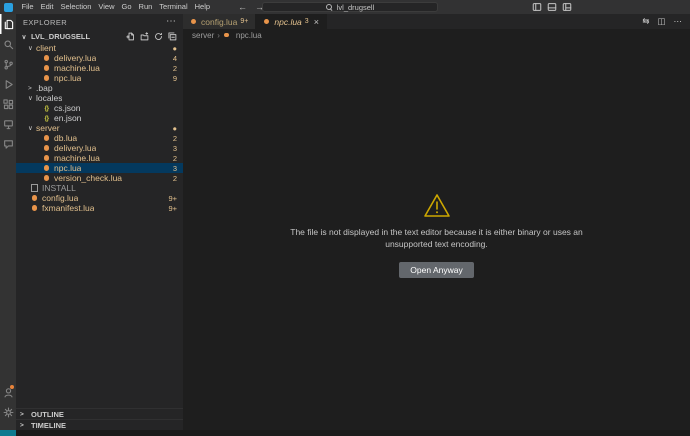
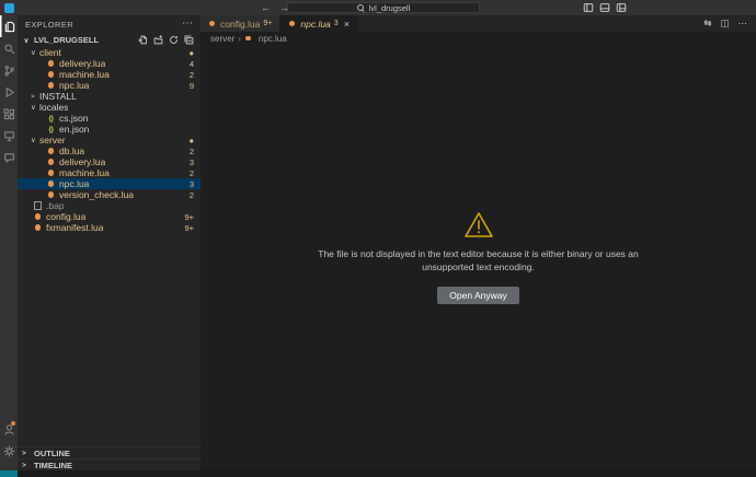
- File
- Edit
- Selection
- View
- Go
- Run
- Terminal
- Help
  ←
  →
  lvl_drugsell
  EXPLORER
  ⋯
  LVL_DRUGSELL
  client
  ●
  delivery.lua
  4
  machine.lua
  2
  npc.lua
  9
- .bap
+ INSTALL
  locales
  cs.json
  en.json
  server
  ●
  db.lua
  2
  delivery.lua
  3
  machine.lua
  2
  npc.lua
  3
  version_check.lua
  2
- INSTALL
+ .bap
  config.lua
  9+
  fxmanifest.lua
  9+
  OUTLINE
  TIMELINE
  config.lua
  npc.lua
  ×
  ⇆
  ◫
  ⋯
  server
  ›
  npc.lua
  The file is not displayed in the text editor because it is either binary or uses an unsupported text encoding.
  Open Anyway
